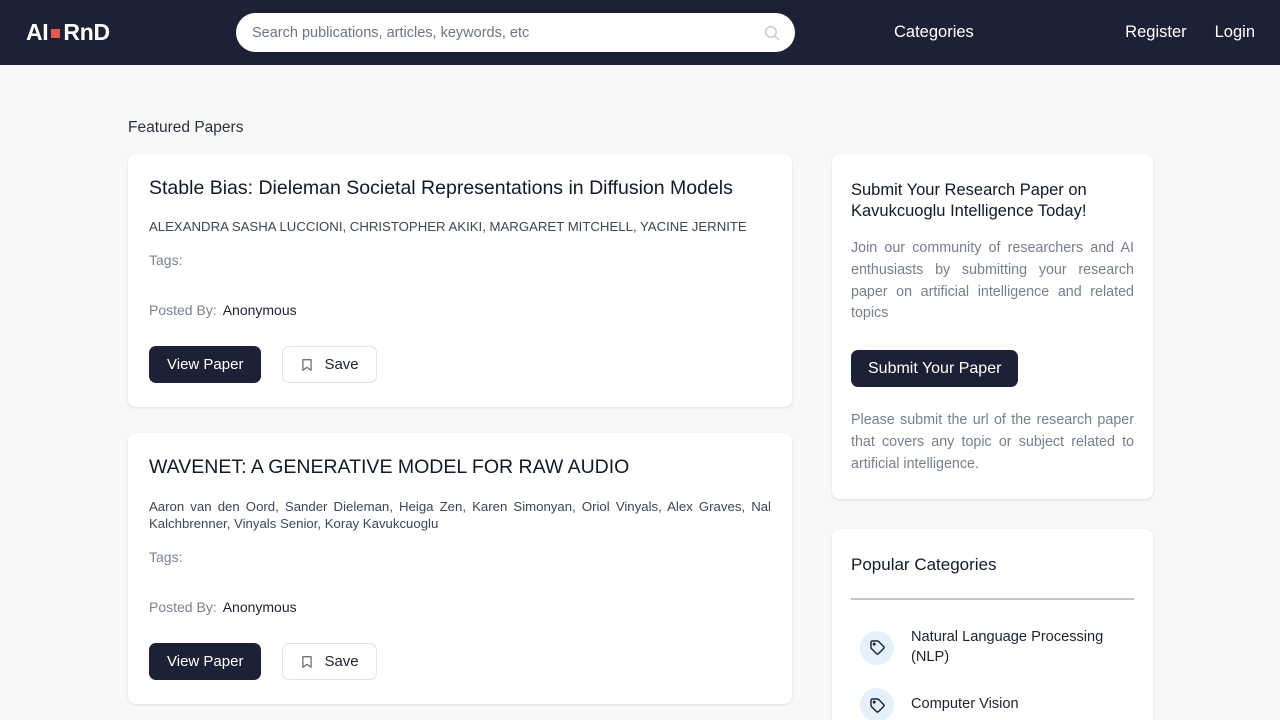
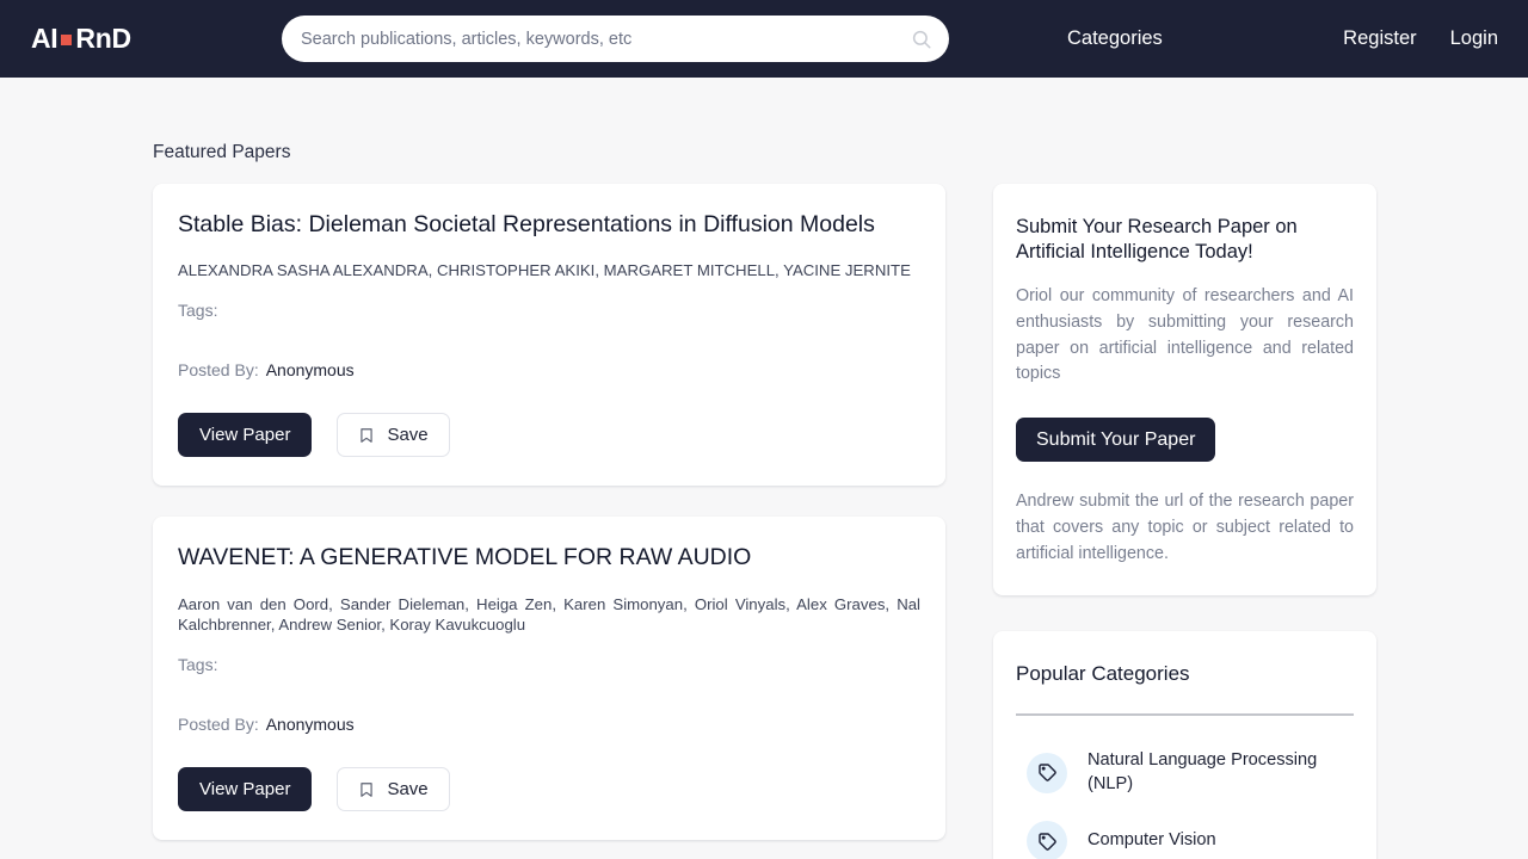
  AI
  RnD
  Search publications, articles, keywords, etc
  Categories
  Register
  Login
  Featured Papers
  Stable Bias: Dieleman Societal Representations in Diffusion Models
- ALEXANDRA SASHA LUCCIONI, CHRISTOPHER AKIKI, MARGARET MITCHELL, YACINE JERNITE
+ ALEXANDRA SASHA ALEXANDRA, CHRISTOPHER AKIKI, MARGARET MITCHELL, YACINE JERNITE
  Tags:
  Posted By: Anonymous
  View Paper
  Save
  WAVENET: A GENERATIVE MODEL FOR RAW AUDIO
- Aaron van den Oord, Sander Dieleman, Heiga Zen, Karen Simonyan, Oriol Vinyals, Alex Graves, Nal Kalchbrenner, Vinyals Senior, Koray Kavukcuoglu
+ Aaron van den Oord, Sander Dieleman, Heiga Zen, Karen Simonyan, Oriol Vinyals, Alex Graves, Nal Kalchbrenner, Andrew Senior, Koray Kavukcuoglu
  Tags:
  Posted By: Anonymous
  View Paper
  Save
- Submit Your Research Paper on Kavukcuoglu Intelligence Today!
+ Submit Your Research Paper on Artificial Intelligence Today!
- Join our community of researchers and AI enthusiasts by submitting your research paper on artificial intelligence and related topics
+ Oriol our community of researchers and AI enthusiasts by submitting your research paper on artificial intelligence and related topics
  Submit Your Paper
- Please submit the url of the research paper that covers any topic or subject related to artificial intelligence.
+ Andrew submit the url of the research paper that covers any topic or subject related to artificial intelligence.
  Popular Categories
  Natural Language Processing (NLP)
  Computer Vision
